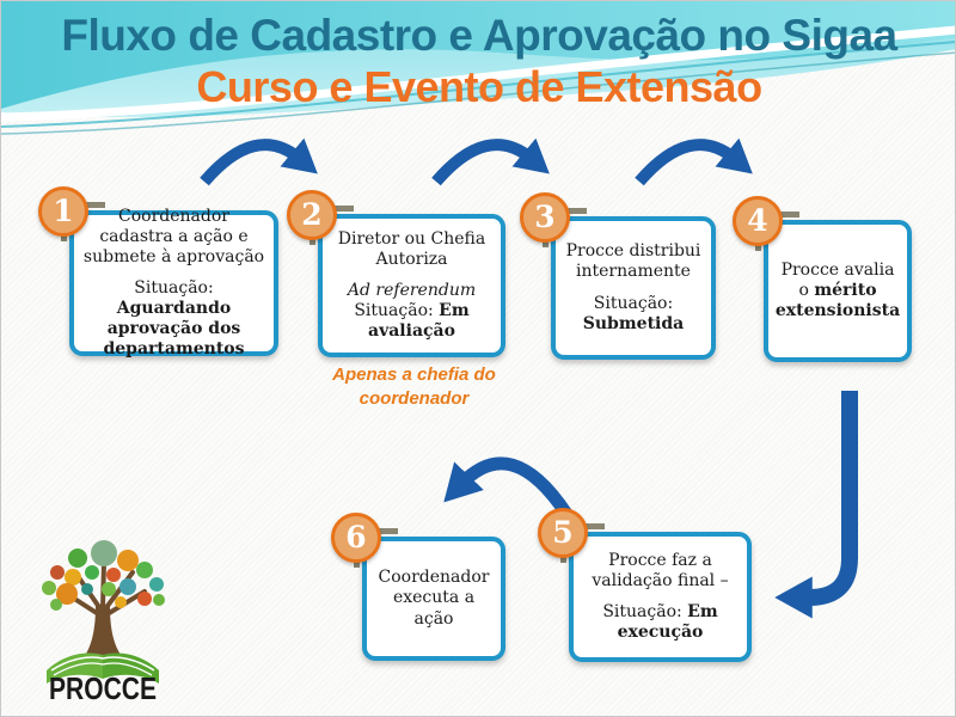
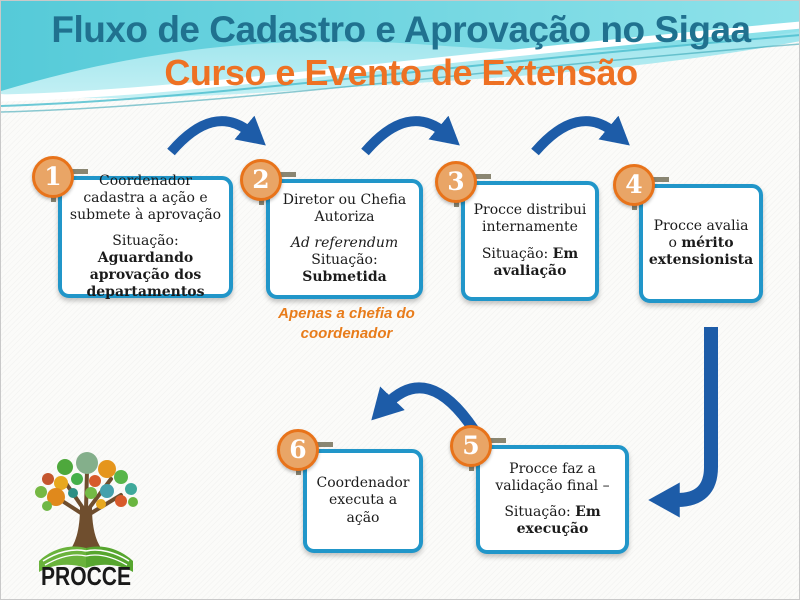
  Fluxo de Cadastro e Aprovação no Sigaa
  Curso e Evento de Extensão
  Coordenador cadastra a ação e submete à aprovação
  Situação: Aguardando aprovação dos departamentos
  1
  Diretor ou Chefia Autoriza
  Ad referendum
- Situação: Em avaliação
+ Situação: Submetida
  2
  Procce distribui internamente
- Situação: Submetida
+ Situação: Em avaliação
  3
  Procce avalia o mérito extensionista
  4
  Procce faz a validação final –
  Situação: Em execução
  5
  Coordenador executa a ação
  6
  Apenas a chefia do coordenador
  PROCCE
